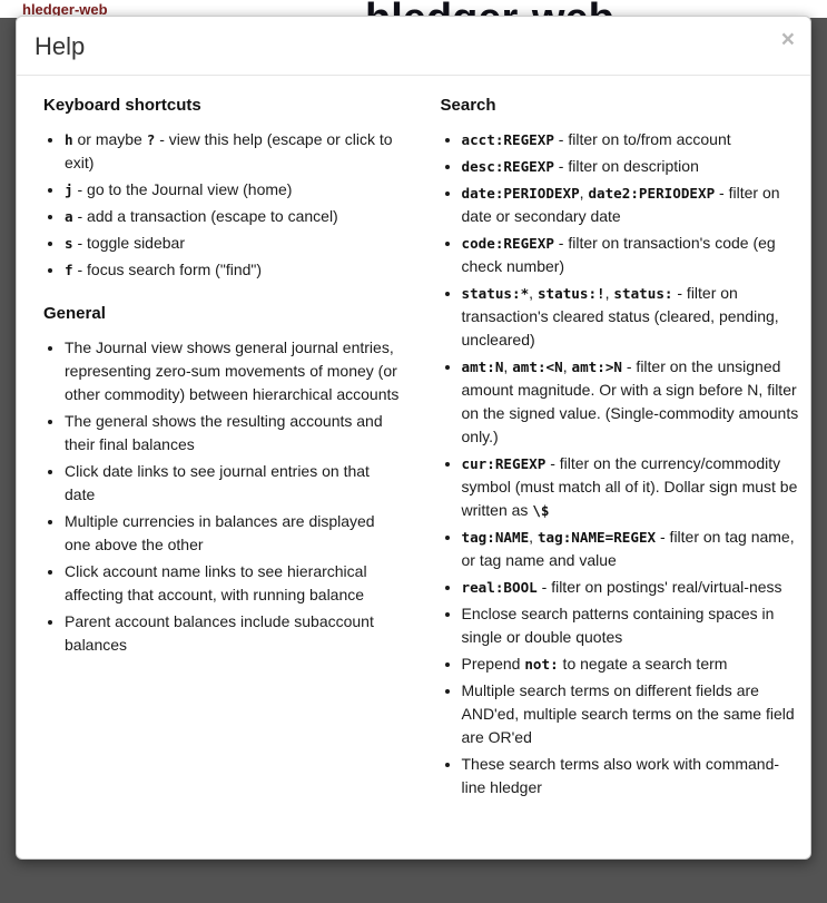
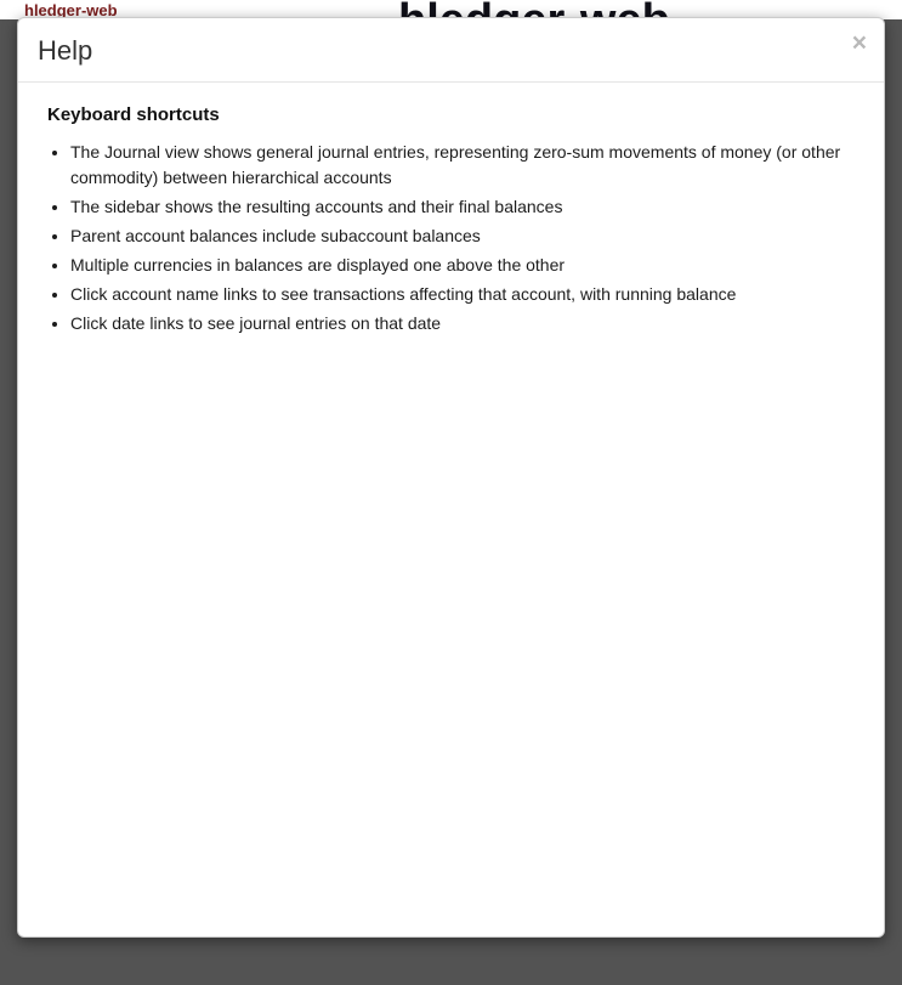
  hledger-web
  Help
  ×
  Keyboard shortcuts
- h or maybe ? - view this help (escape or click to exit)
- j - go to the Journal view (home)
- a - add a transaction (escape to cancel)
- s - toggle sidebar
- f - focus search form ("find")
- General
  The Journal view shows general journal entries, representing zero-sum movements of money (or other commodity) between hierarchical accounts
- The general shows the resulting accounts and their final balances
+ The sidebar shows the resulting accounts and their final balances
- Click date links to see journal entries on that date
+ Parent account balances include subaccount balances
  Multiple currencies in balances are displayed one above the other
- Click account name links to see hierarchical affecting that account, with running balance
+ Click account name links to see transactions affecting that account, with running balance
- Parent account balances include subaccount balances
+ Click date links to see journal entries on that date
- Search
- acct:REGEXP - filter on to/from account
- desc:REGEXP - filter on description
- date:PERIODEXP, date2:PERIODEXP - filter on date or secondary date
- code:REGEXP - filter on transaction's code (eg check number)
- status:*, status:!, status: - filter on transaction's cleared status (cleared, pending, uncleared)
- amt:N, amt:<N, amt:>N - filter on the unsigned amount magnitude. Or with a sign before N, filter on the signed value. (Single-commodity amounts only.)
- cur:REGEXP - filter on the currency/commodity symbol (must match all of it). Dollar sign must be written as \$
- tag:NAME, tag:NAME=REGEX - filter on tag name, or tag name and value
- real:BOOL - filter on postings' real/virtual-ness
- Enclose search patterns containing spaces in single or double quotes
- Prepend not: to negate a search term
- Multiple search terms on different fields are AND'ed, multiple search terms on the same field are OR'ed
- These search terms also work with command-line hledger
